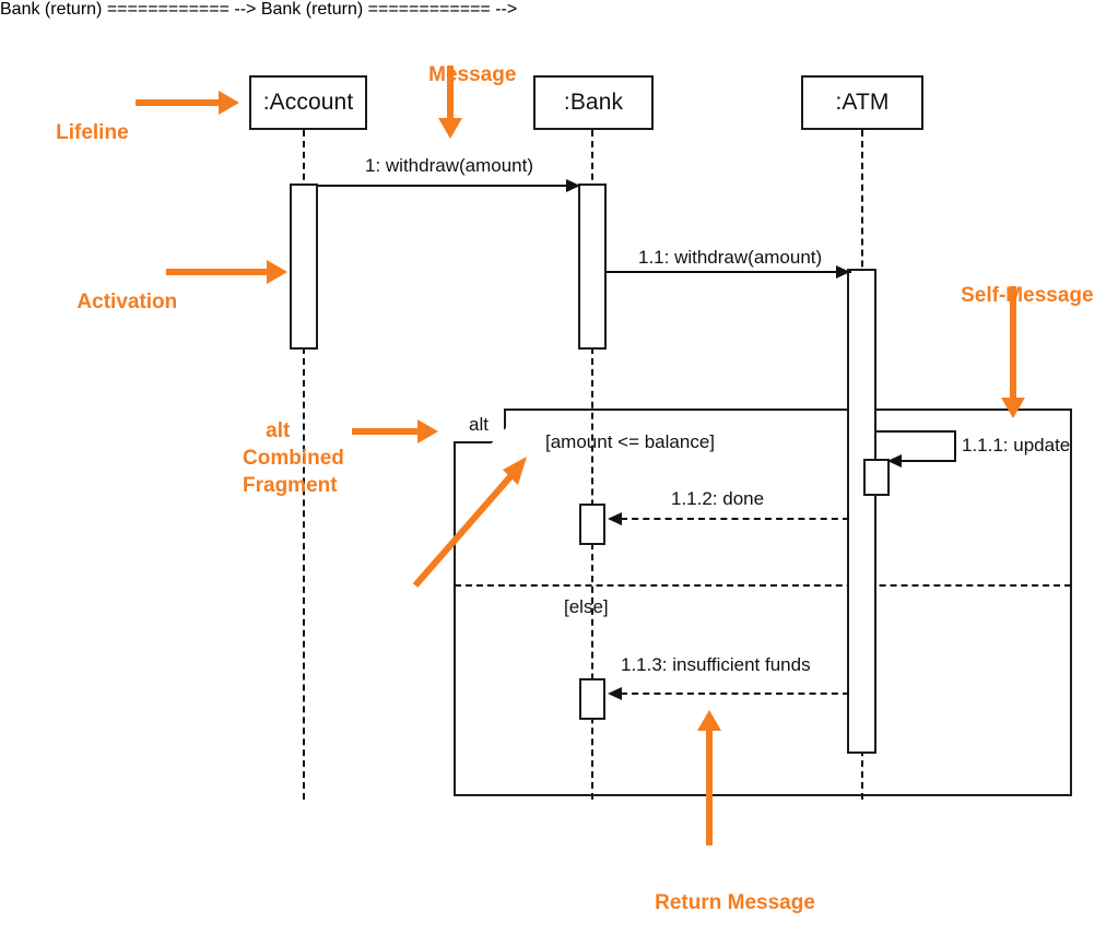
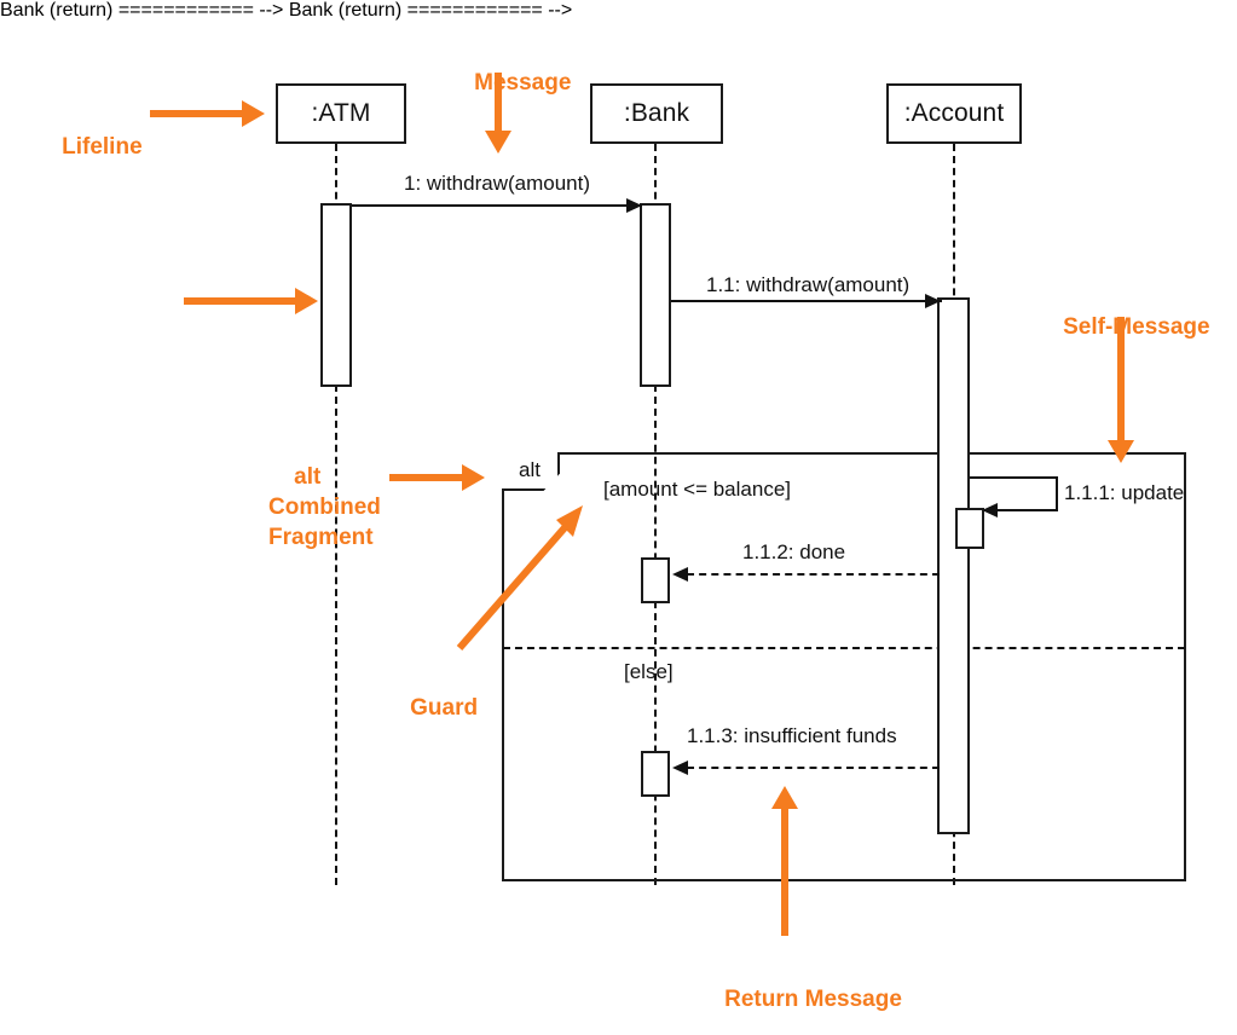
- :Account
+ :ATM
  :Bank
- :ATM
+ :Account
  alt
  [amount <= balance]
  [else]
  1: withdraw(amount)
  1.1: withdraw(amount)
  1.1.1: update
  Bank (return) ============ -->
  1.1.2: done
  Bank (return) ============ -->
  1.1.3: insufficient funds
  Lifeline
  Mssage
- Activation
  Self-essage
  alt
  Combined
  Fragment
+ Guard
  Return Message
